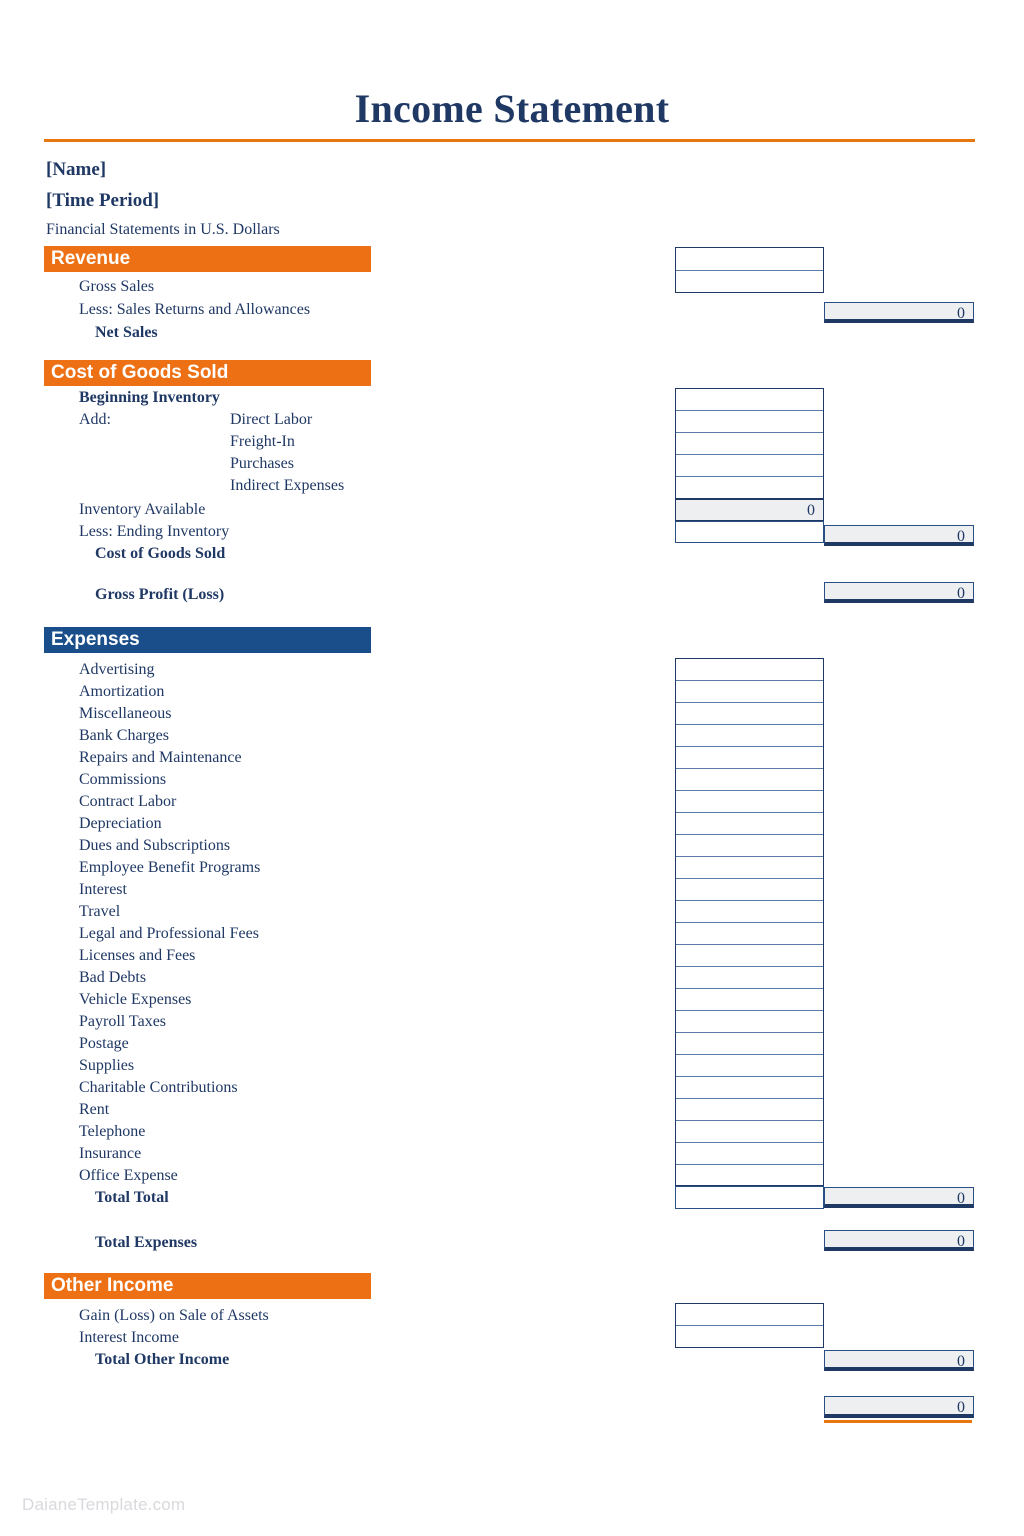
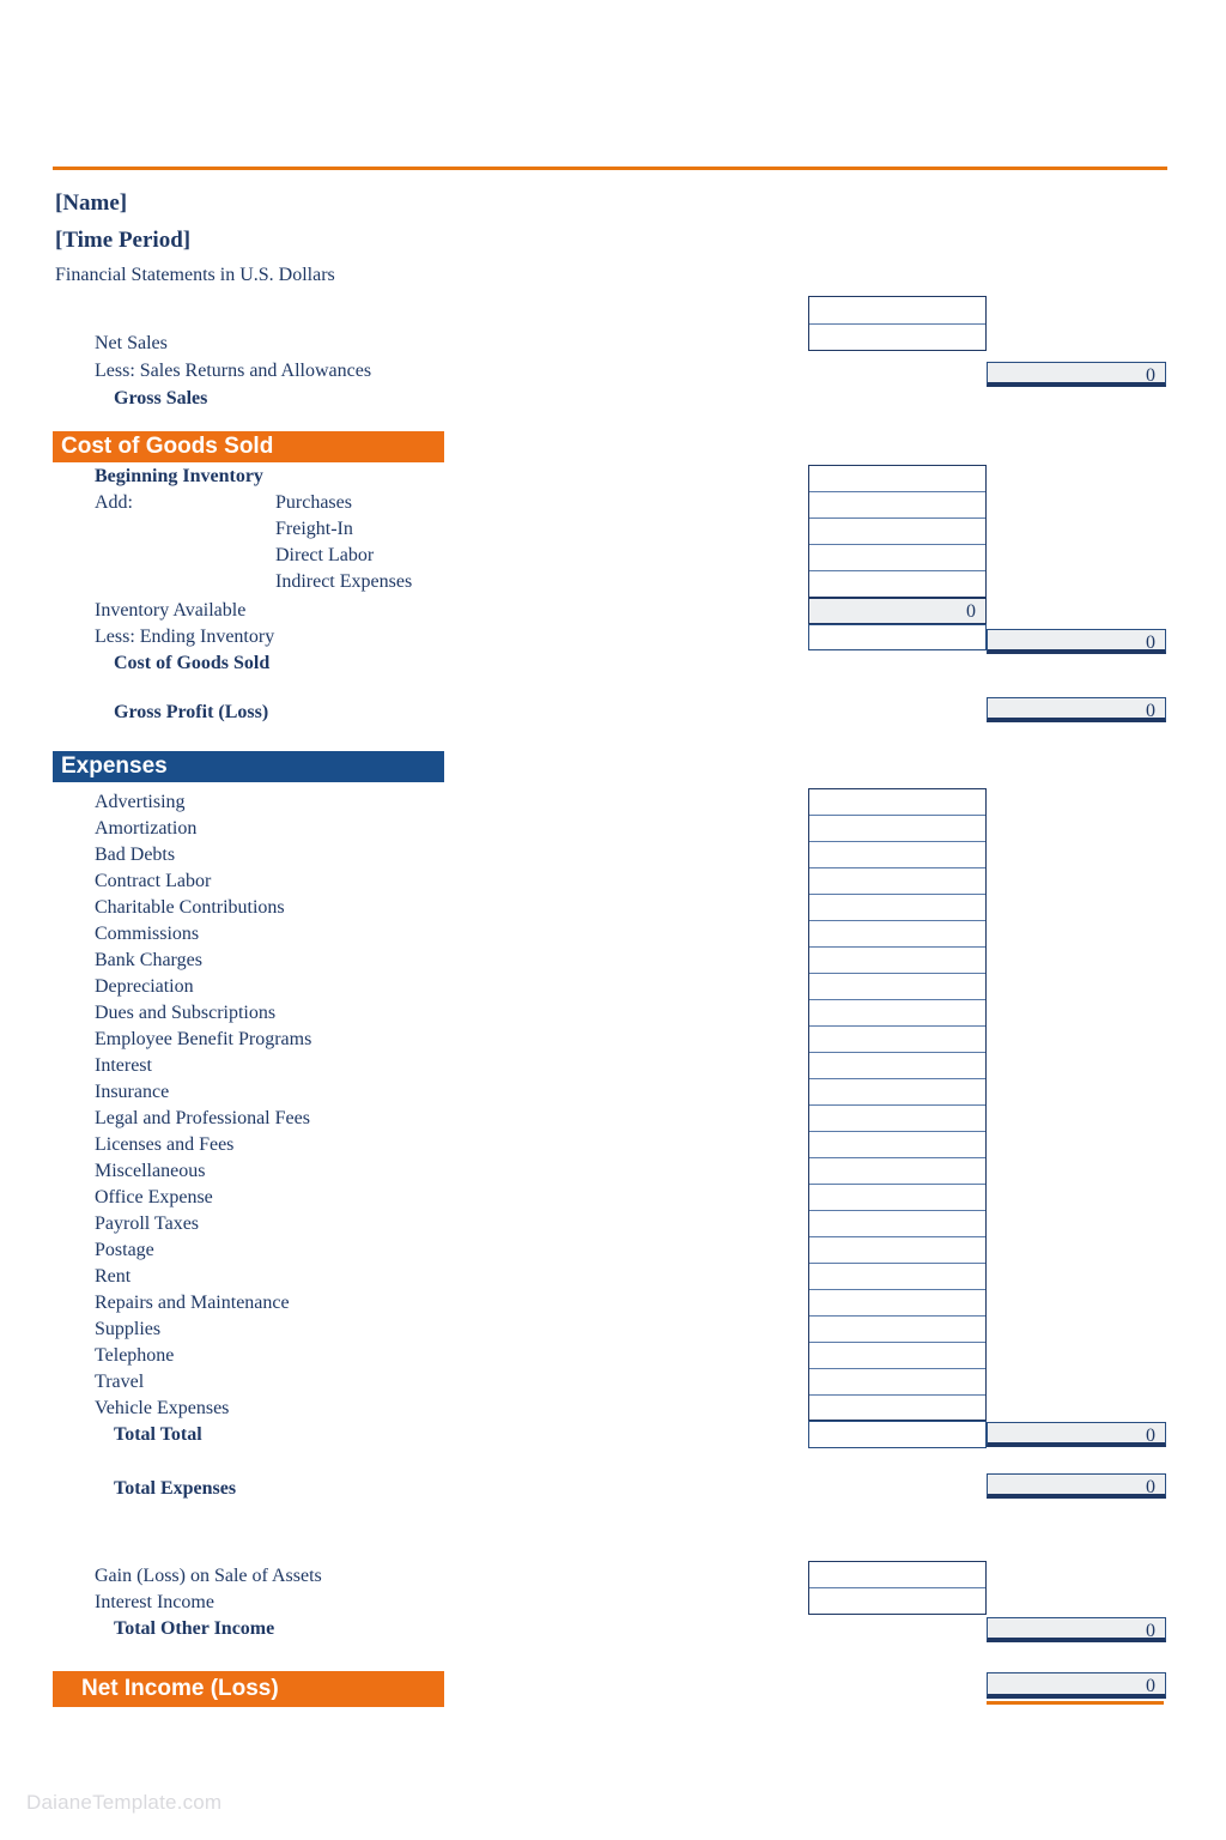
- Income Statement
  [Name]
  [Time Period]
  Financial Statements in U.S. Dollars
- Revenue
- Gross Sales
+ Net Sales
  Less: Sales Returns and Allowances
- Net Sales
+ Gross Sales
  0
  Cost of Goods Sold
  Beginning Inventory
  Add:
- Direct Labor
+ Purchases
  Freight-In
- Purchases
+ Direct Labor
  Indirect Expenses
  Inventory Available
  Less: Ending Inventory
  Cost of Goods Sold
  0
  0
  Gross Profit (Loss)
  0
  Expenses
  Advertising
  Amortization
- Miscellaneous
+ Bad Debts
- Bank Charges
+ Contract Labor
- Repairs and Maintenance
+ Charitable Contributions
  Commissions
- Contract Labor
+ Bank Charges
  Depreciation
  Dues and Subscriptions
  Employee Benefit Programs
  Interest
- Travel
+ Insurance
  Legal and Professional Fees
  Licenses and Fees
- Bad Debts
+ Miscellaneous
- Vehicle Expenses
+ Office Expense
  Payroll Taxes
  Postage
- Supplies
+ Rent
- Charitable Contributions
+ Repairs and Maintenance
- Rent
+ Supplies
  Telephone
- Insurance
+ Travel
- Office Expense
+ Vehicle Expenses
  Total Total
  0
  Total Expenses
  0
- Other Income
  Gain (Loss) on Sale of Assets
  Interest Income
  Total Other Income
  0
+ Net Income (Loss)
  0
  DaianeTemplate.com
